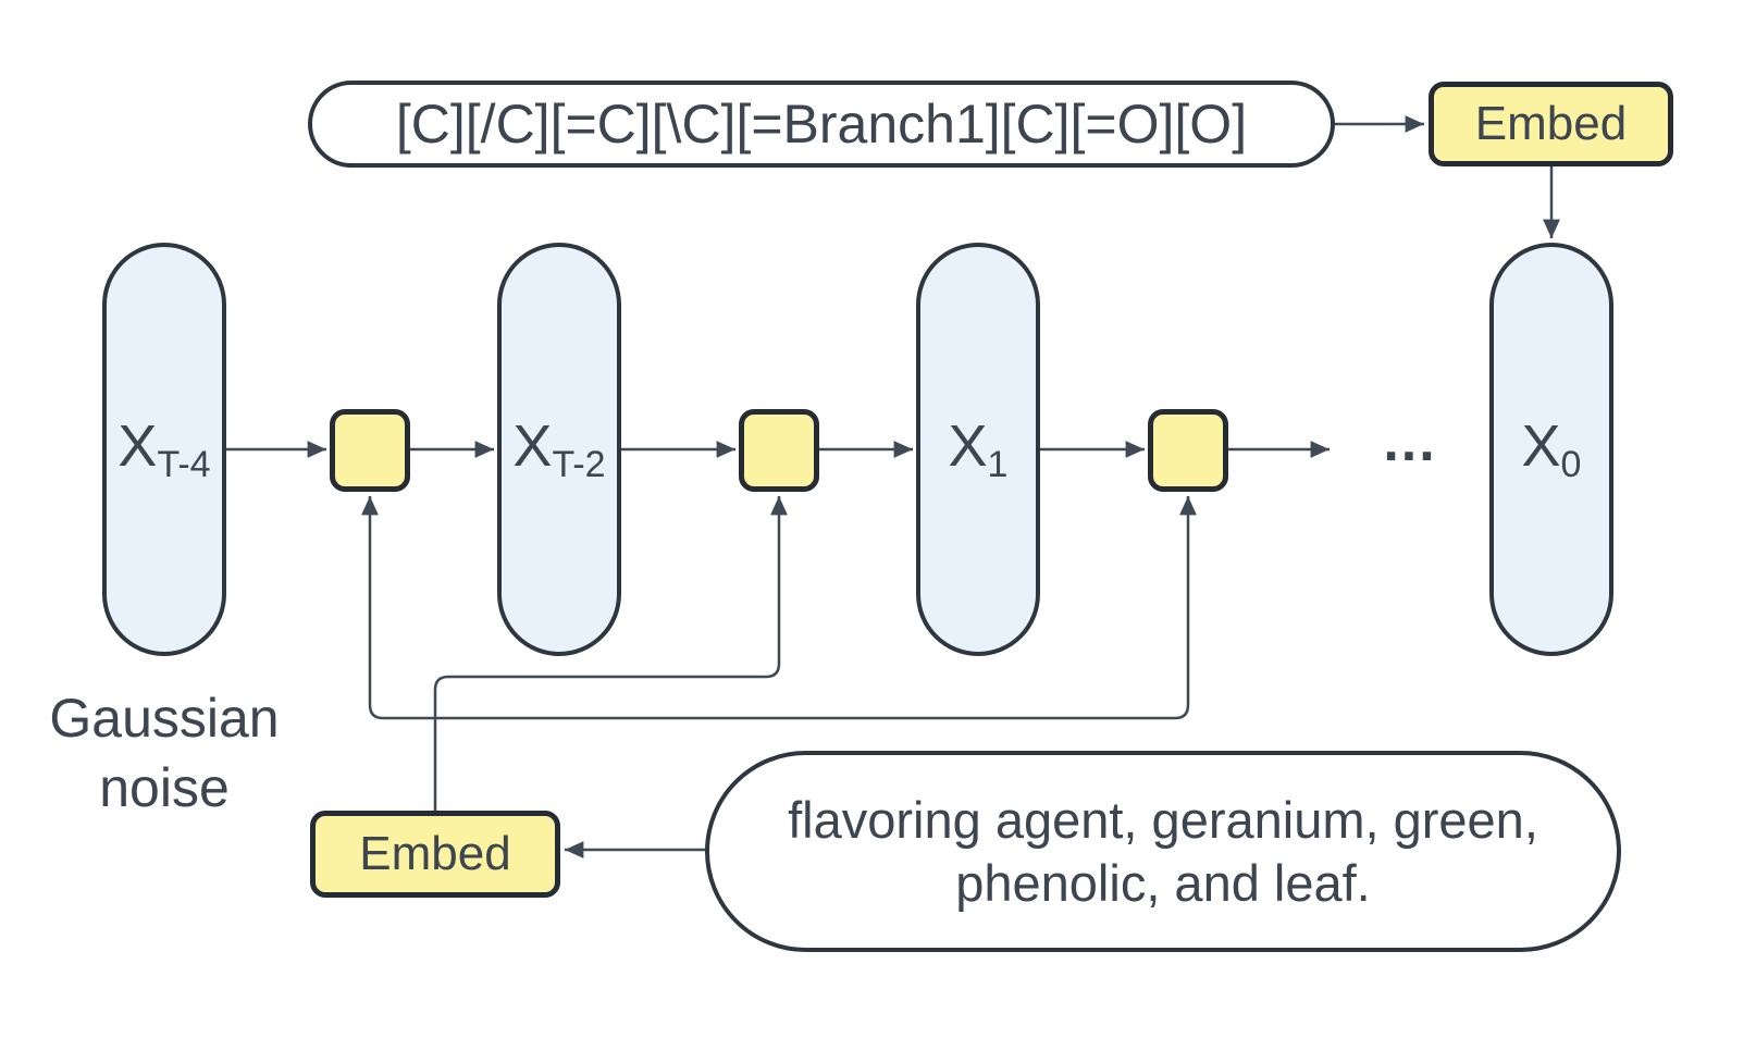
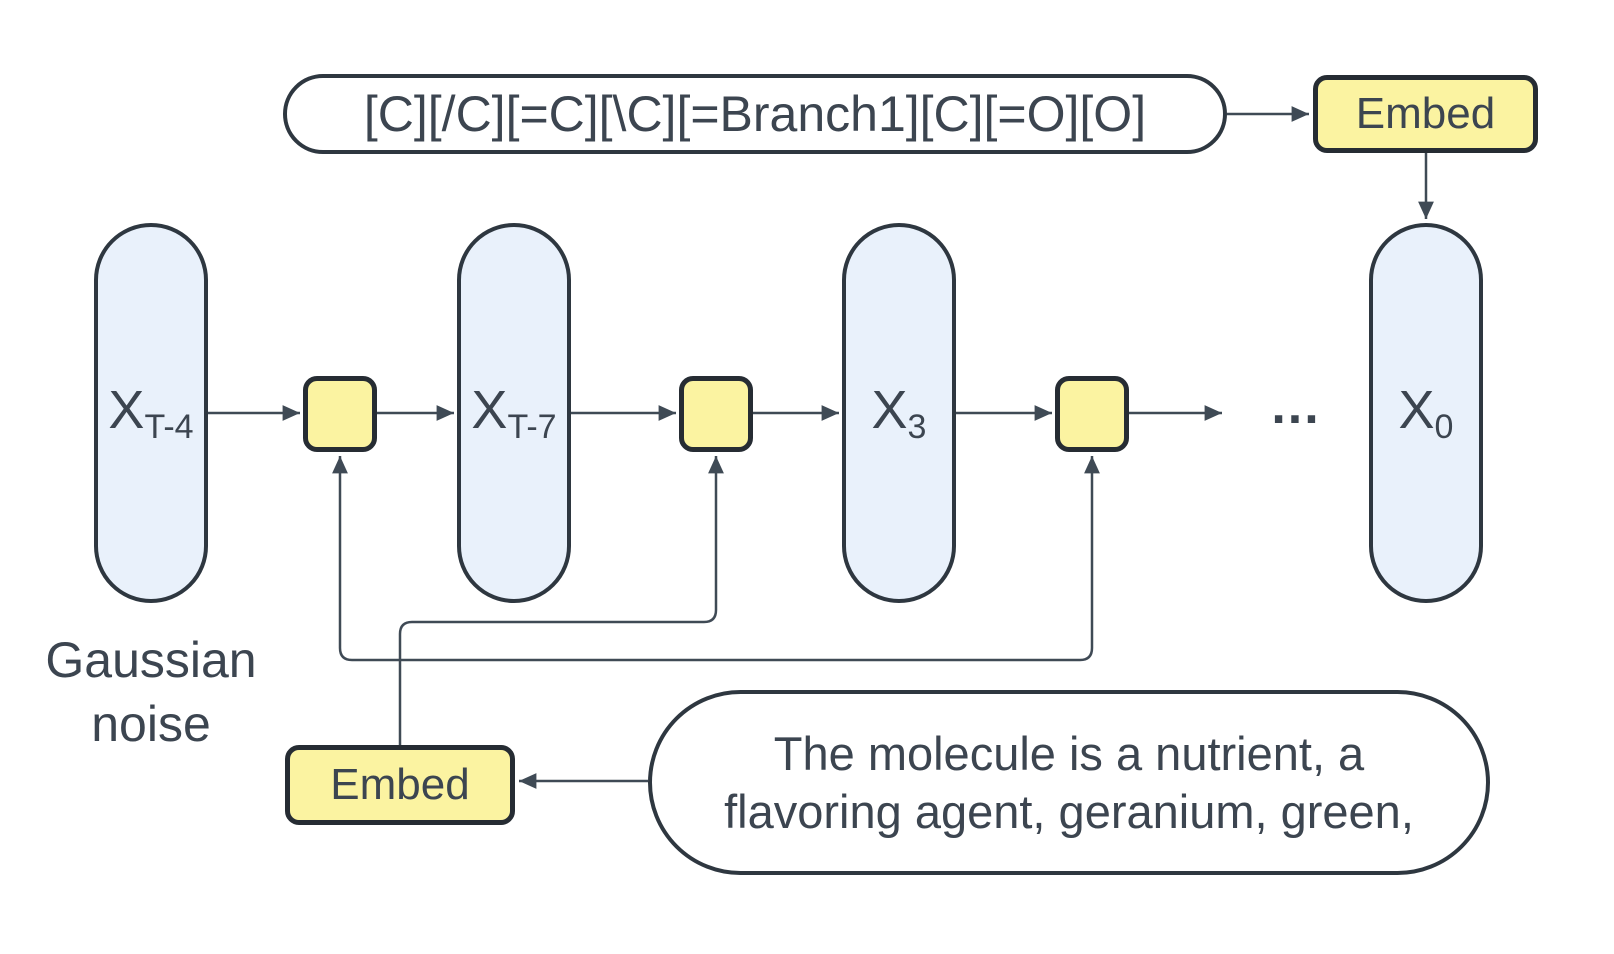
  [C][/C][=C][\C][=Branch1][C][=O][O]
  Embed
  XT-4
- XT-2
+ XT-7
- X1
+ X3
  ...
  X0
  Gaussian
  noise
  Embed
+ The molecule is a nutrient, a
  flavoring agent, geranium, green,
- phenolic, and leaf.
